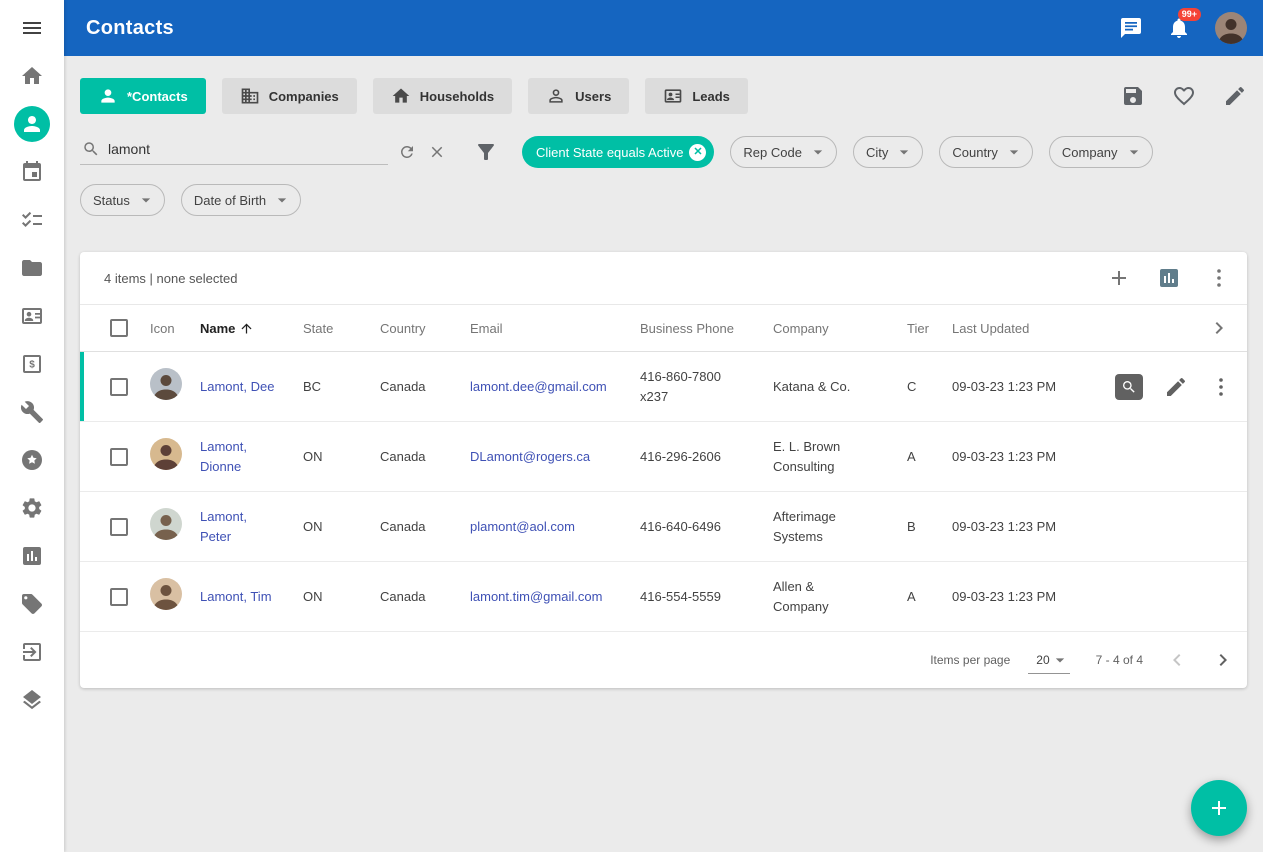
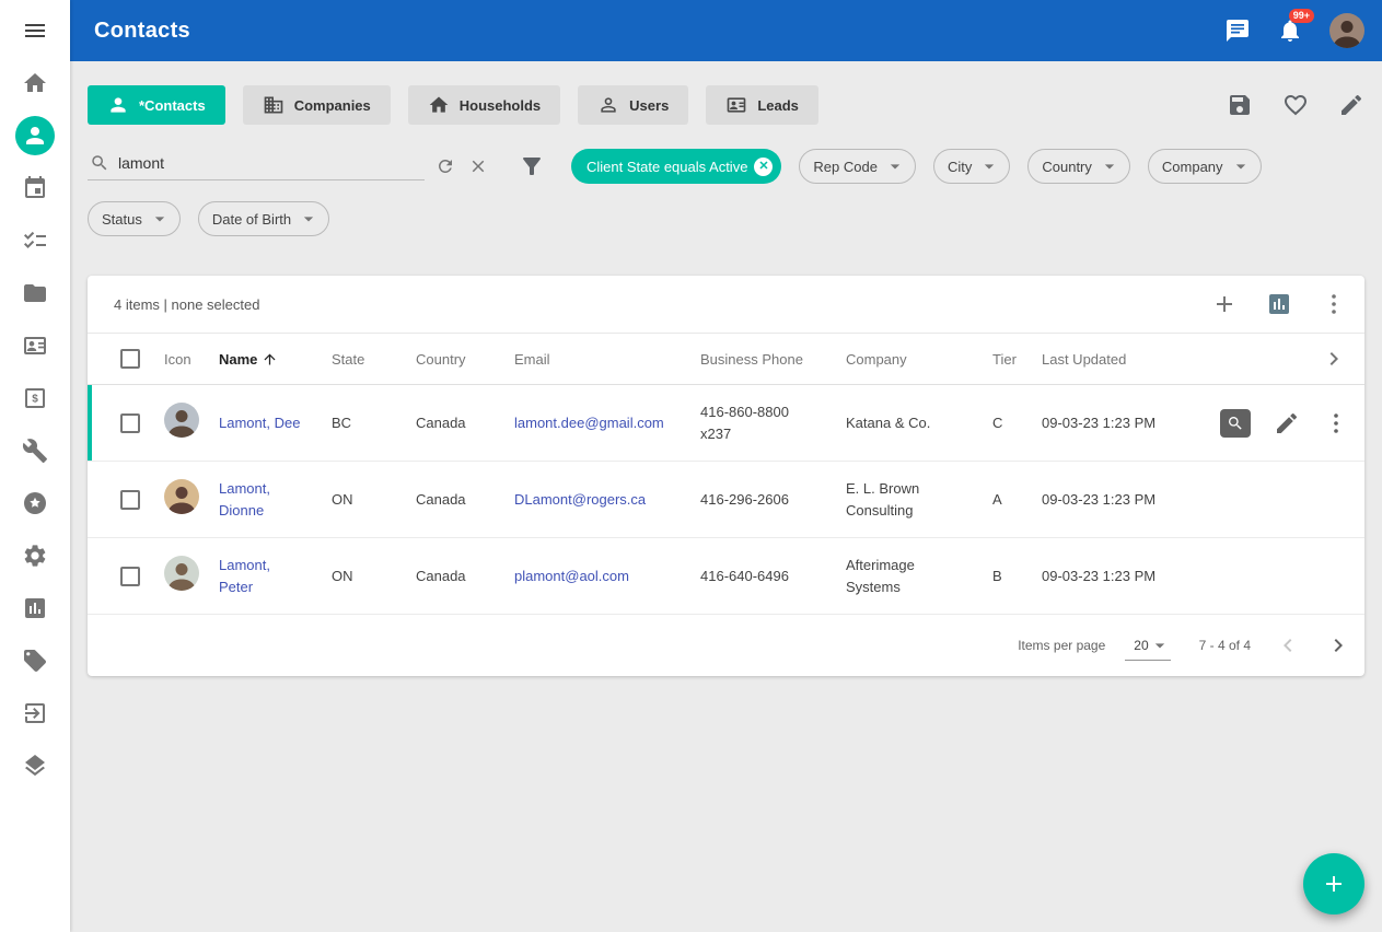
  Contacts
  99+
  *Contacts
  Companies
  Households
  Users
  Leads
  lamont
  Client State equals Active
  ✕
  Rep Code
  City
  Country
  Company
  Status
  Date of Birth
  4 items | none selected
  	Icon	Name	State	Country	Email	Business Phone	Company	Tier	Last Updated
- 		Lamont, Dee	BC	Canada	lamont.dee@gmail.com	416-860-7800 x237	Katana & Co.	C	09-03-23 1:23 PM
+ 		Lamont, Dee	BC	Canada	lamont.dee@gmail.com	416-860-8800 x237	Katana & Co.	C	09-03-23 1:23 PM
  		Lamont, Dionne	ON	Canada	DLamont@rogers.ca	416-296-2606	E. L. Brown Consulting	A	09-03-23 1:23 PM
  		Lamont, Peter	ON	Canada	plamont@aol.com	416-640-6496	Afterimage Systems	B	09-03-23 1:23 PM
- 		Lamont, Tim	ON	Canada	lamont.tim@gmail.com	416-554-5559	Allen & Company	A	09-03-23 1:23 PM
  Items per page
  20
  7 - 4 of 4
